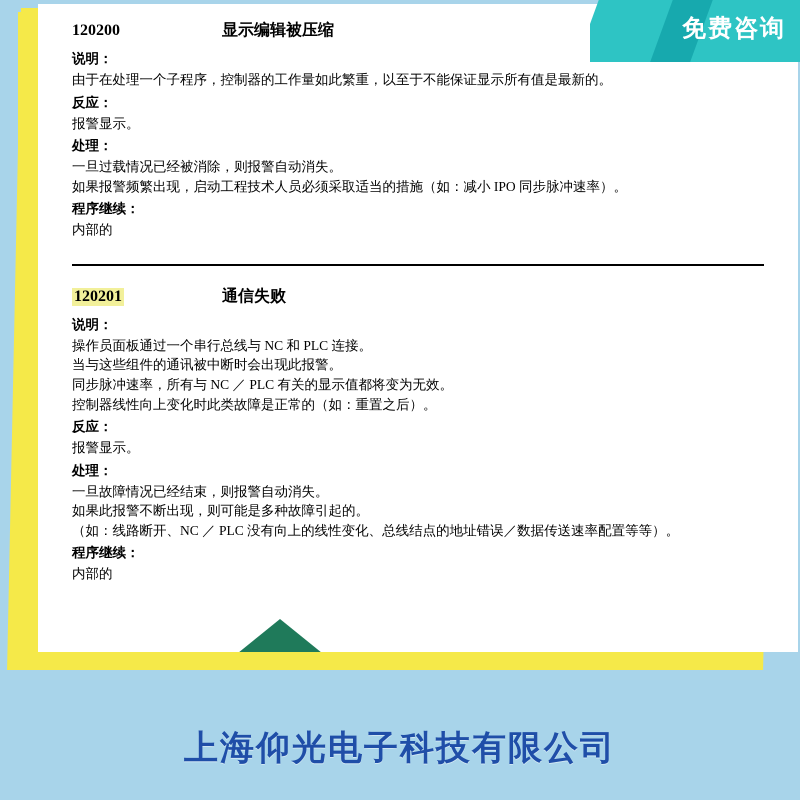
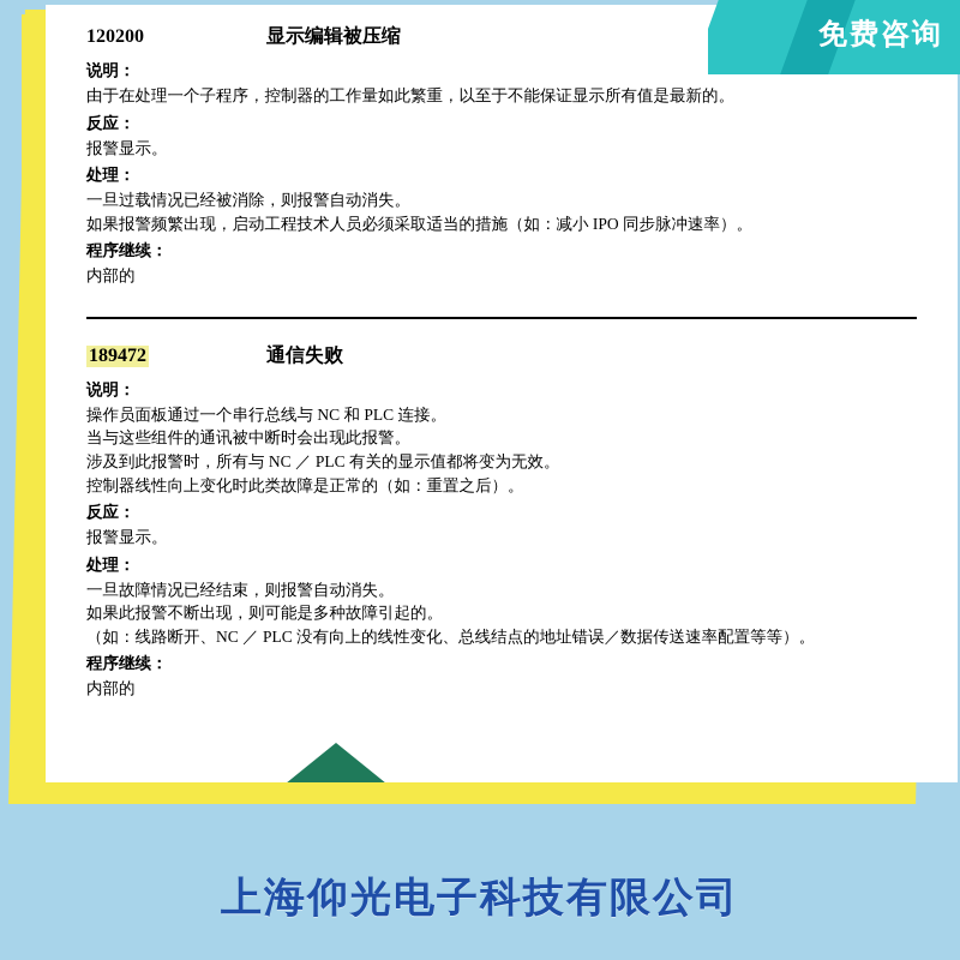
  120200
  显示编辑被压缩
  说明：
  由于在处理一个子程序，控制器的工作量如此繁重，以至于不能保证显示所有值是最新的。
  反应：
  报警显示。
  处理：
  一旦过载情况已经被消除，则报警自动消失。
  如果报警频繁出现，启动工程技术人员必须采取适当的措施（如：减小 IPO 同步脉冲速率）。
  程序继续：
  内部的
- 120201
+ 189472
  通信失败
  说明：
  操作员面板通过一个串行总线与 NC 和 PLC 连接。
  当与这些组件的通讯被中断时会出现此报警。
- 同步脉冲速率，所有与 NC ／ PLC 有关的显示值都将变为无效。
+ 涉及到此报警时，所有与 NC ／ PLC 有关的显示值都将变为无效。
  控制器线性向上变化时此类故障是正常的（如：重置之后）。
  反应：
  报警显示。
  处理：
  一旦故障情况已经结束，则报警自动消失。
  如果此报警不断出现，则可能是多种故障引起的。
  （如：线路断开、NC ／ PLC 没有向上的线性变化、总线结点的地址错误／数据传送速率配置等等）。
  程序继续：
  内部的
  免费咨询
  上海仰光电子科技有限公司
